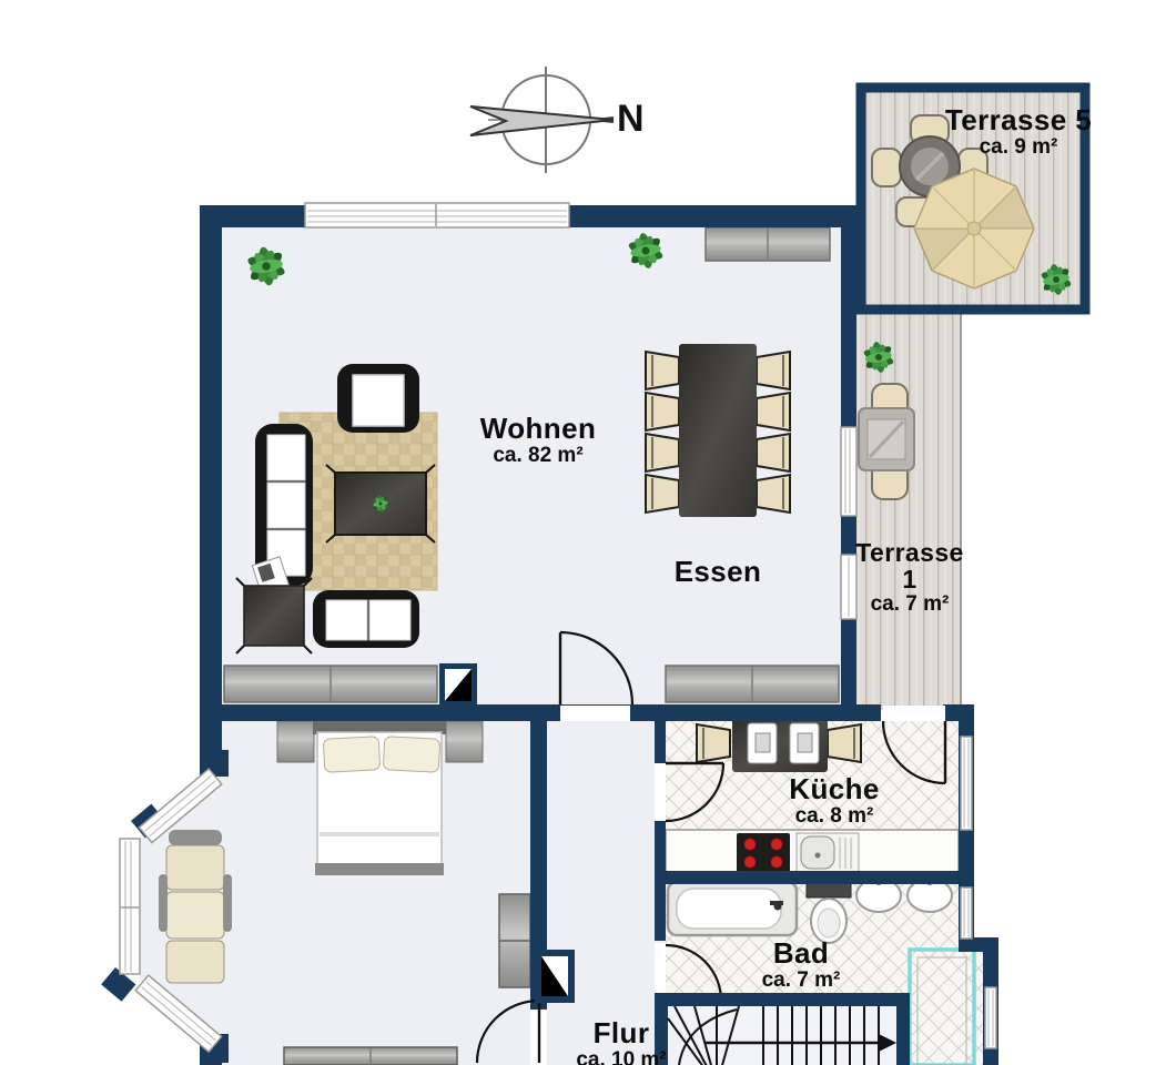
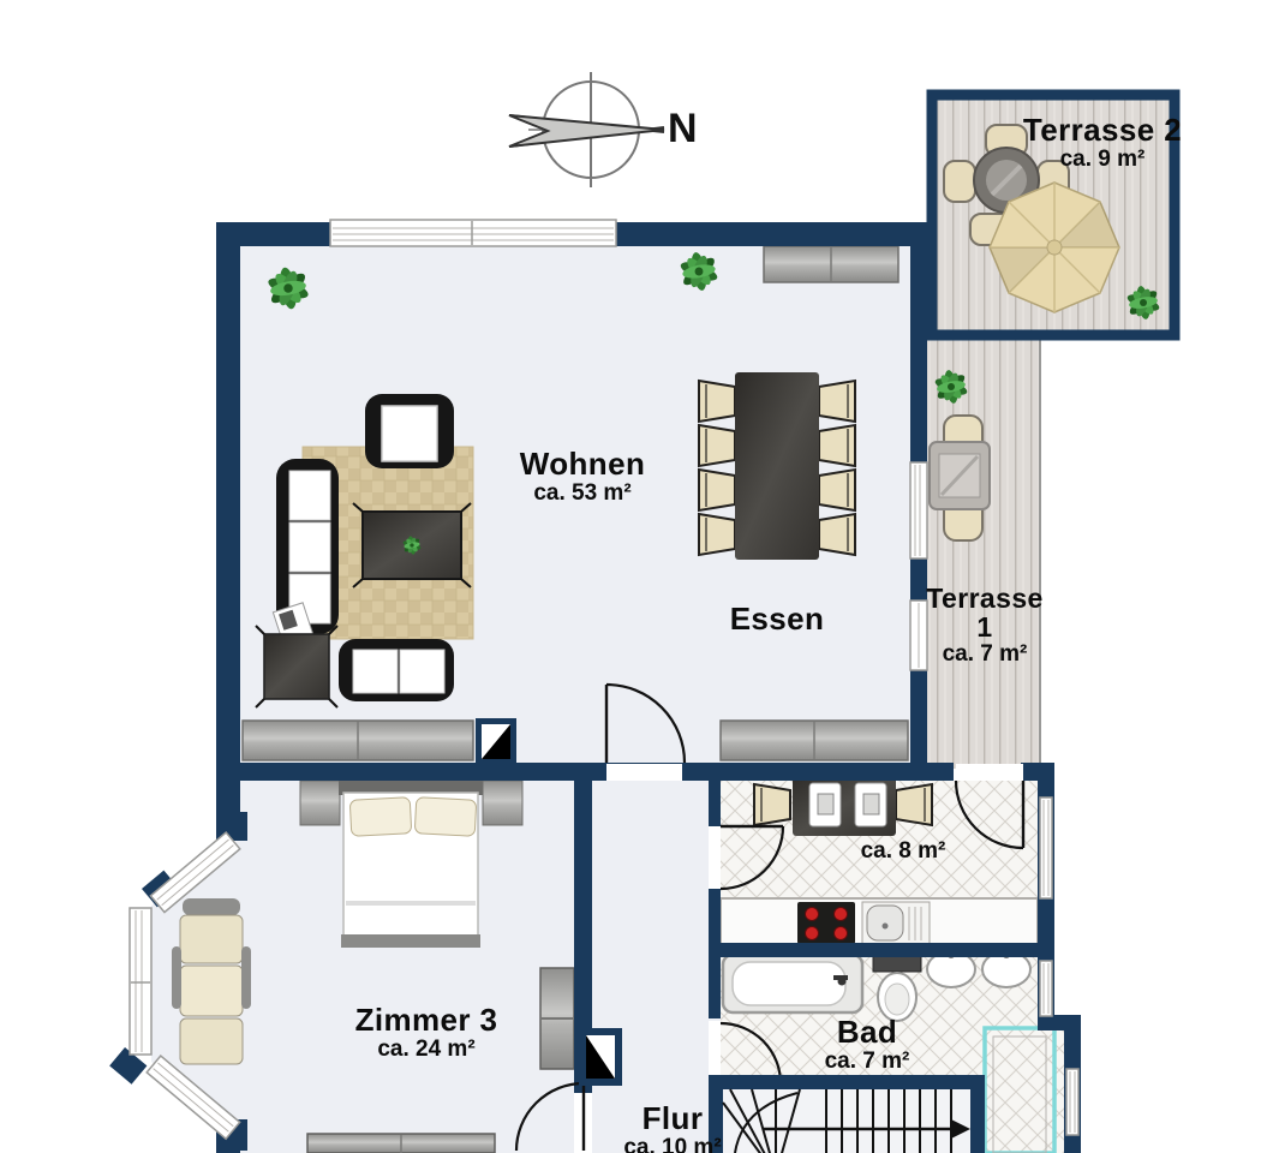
- Terrasse 5
+ Terrasse 2
  ca. 9 m²
  Wohnen
- ca. 82 m²
+ ca. 53 m²
  Essen
  Terrasse
  1
  ca. 7 m²
- Küche
  ca. 8 m²
  Bad
  ca. 7 m²
+ Zimmer 3
+ ca. 24 m²
  Flur
  ca. 10 m²
  N
